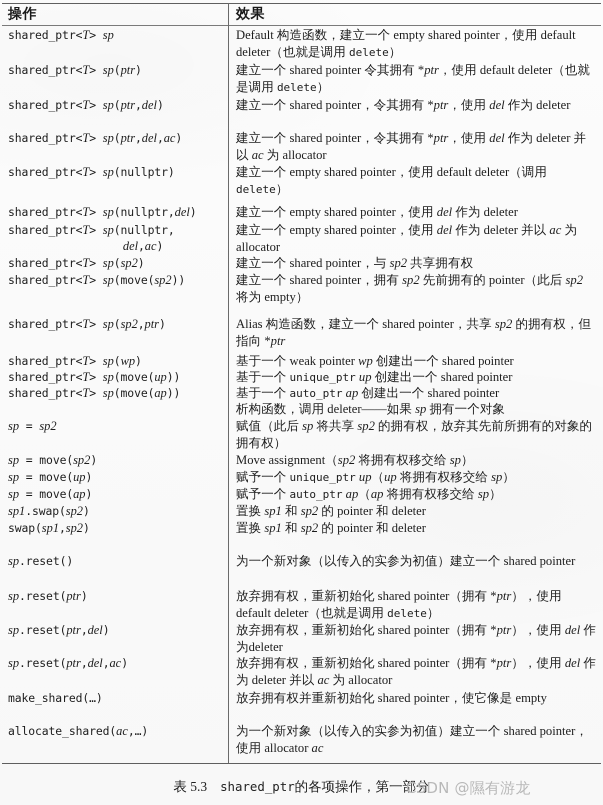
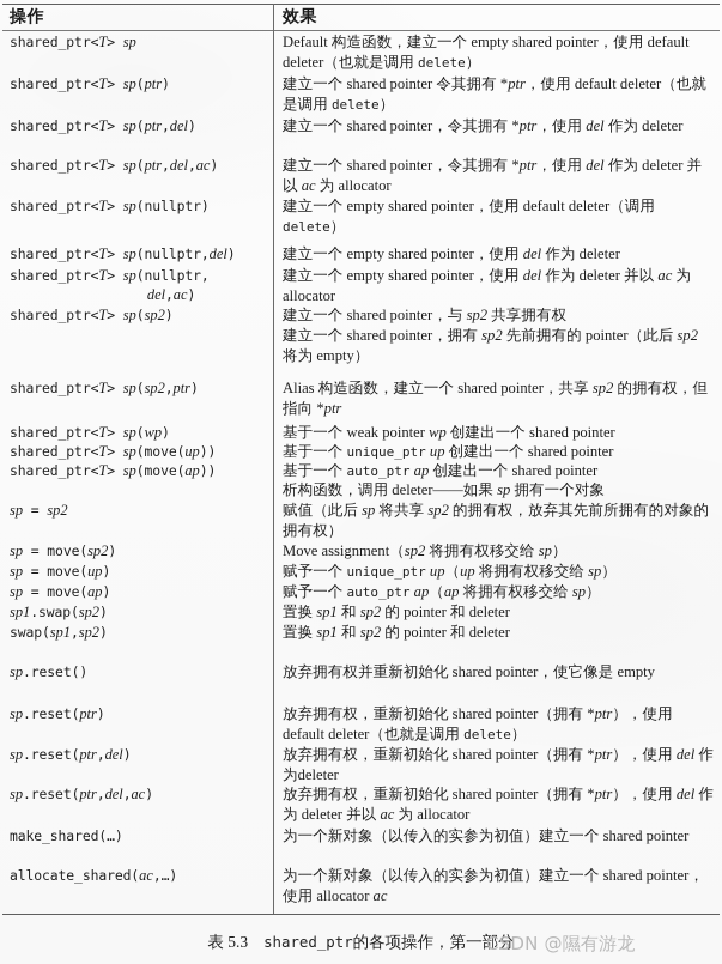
  操作
  效果
  shared_ptr<T> sp
  Default 构造函数，建立一个 empty shared pointer，使用 default deleter（也就是调用 delete）
  shared_ptr<T> sp(ptr)
  建立一个 shared pointer 令其拥有 *ptr，使用 default deleter（也就是调用 delete）
  shared_ptr<T> sp(ptr,del)
  建立一个 shared pointer，令其拥有 *ptr，使用 del 作为 deleter
  shared_ptr<T> sp(ptr,del,ac)
  建立一个 shared pointer，令其拥有 *ptr，使用 del 作为 deleter 并以 ac 为 allocator
  shared_ptr<T> sp(nullptr)
  建立一个 empty shared pointer，使用 default deleter（调用 delete）
  shared_ptr<T> sp(nullptr,del)
  建立一个 empty shared pointer，使用 del 作为 deleter
  shared_ptr<T> sp(nullptr,
  del,ac)
  建立一个 empty shared pointer，使用 del 作为 deleter 并以 ac 为 allocator
  shared_ptr<T> sp(sp2)
  建立一个 shared pointer，与 sp2 共享拥有权
- shared_ptr<T> sp(move(sp2))
  建立一个 shared pointer，拥有 sp2 先前拥有的 pointer（此后 sp2 将为 empty）
  shared_ptr<T> sp(sp2,ptr)
  Alias 构造函数，建立一个 shared pointer，共享 sp2 的拥有权，但指向 *ptr
  shared_ptr<T> sp(wp)
  基于一个 weak pointer wp 创建出一个 shared pointer
  shared_ptr<T> sp(move(up))
  基于一个 unique_ptr up 创建出一个 shared pointer
  shared_ptr<T> sp(move(ap))
  基于一个 auto_ptr ap 创建出一个 shared pointer
  析构函数，调用 deleter——如果 sp 拥有一个对象
  sp = sp2
  赋值（此后 sp 将共享 sp2 的拥有权，放弃其先前所拥有的对象的拥有权）
  sp = move(sp2)
  Move assignment（sp2 将拥有权移交给 sp）
  sp = move(up)
  赋予一个 unique_ptr up（up 将拥有权移交给 sp）
  sp = move(ap)
  赋予一个 auto_ptr ap（ap 将拥有权移交给 sp）
  sp1.swap(sp2)
  置换 sp1 和 sp2 的 pointer 和 deleter
  swap(sp1,sp2)
  置换 sp1 和 sp2 的 pointer 和 deleter
  sp.reset()
- 为一个新对象（以传入的实参为初值）建立一个 shared pointer
+ 放弃拥有权并重新初始化 shared pointer，使它像是 empty
  sp.reset(ptr)
  放弃拥有权，重新初始化 shared pointer（拥有 *ptr），使用 default deleter（也就是调用 delete）
  sp.reset(ptr,del)
  放弃拥有权，重新初始化 shared pointer（拥有 *ptr），使用 del 作为deleter
  sp.reset(ptr,del,ac)
  放弃拥有权，重新初始化 shared pointer（拥有 *ptr），使用 del 作为 deleter 并以 ac 为 allocator
  make_shared(…)
- 放弃拥有权并重新初始化 shared pointer，使它像是 empty
+ 为一个新对象（以传入的实参为初值）建立一个 shared pointer
  allocate_shared(ac,…)
  为一个新对象（以传入的实参为初值）建立一个 shared pointer，使用 allocator ac
  表 5.3 shared_ptr的各项操作，第一部分
  CSDN @隰有游龙
